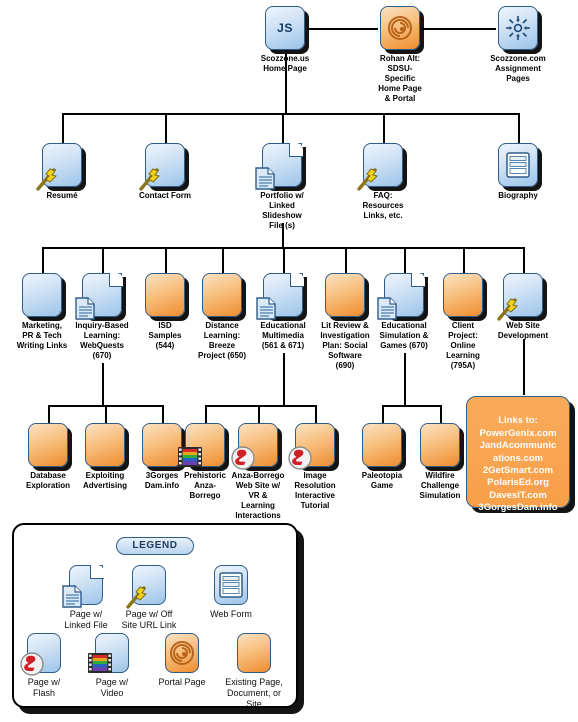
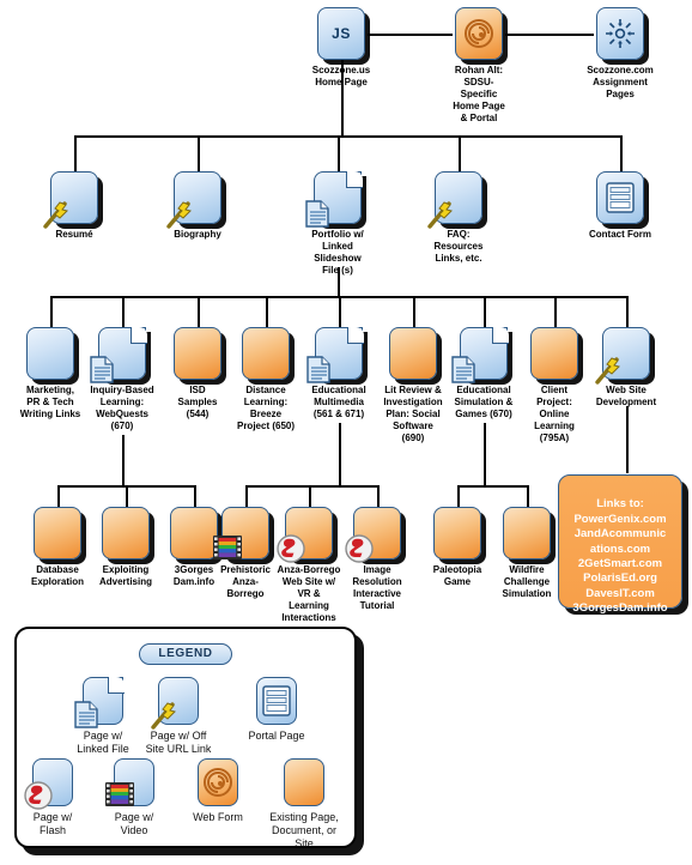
  JS
  Scozzone.us
  Home Page
  Rohan Alt:
  SDSU-
  Specific
  Home Page
  & Portal
  Scozzone.com
  Assignment
  Pages
  Resumé
- Contact Form
+ Biography
  Portfolio w/
  Linked
  Slideshow
  File (s)
  FAQ:
  Resources
  Links, etc.
- Biography
+ Contact Form
  Marketing,
  PR & Tech
  Writing Links
  Inquiry-Based
  Learning:
  WebQuests
  (670)
  ISD
  Samples
  (544)
  Distance
  Learning:
  Breeze
  Project (650)
  Educational
  Multimedia
  (561 & 671)
  Lit Review &
  Investigation
  Plan: Social
  Software
  (690)
  Educational
  Simulation &
  Games (670)
  Client
  Project:
  Online
  Learning
  (795A)
  Web Site
  Development
  Database
  Exploration
  Exploiting
  Advertising
  3Gorges
  Dam.info
  Prehistoric
  Anza-
  Borrego
  Anza-Borrego
  Web Site w/
  VR &
  Learning
  Interactions
  Image
  Resolution
  Interactive
  Tutorial
  Paleotopia
  Game
  Wildfire
  Challenge
  Simulation
  Links to:
  PowerGenix.com
  JandAcommunic
  ations.com
  2GetSmart.com
  PolarisEd.org
  DavesIT.com
  3GorgesDam.info
  LEGEND
  Page w/
  Linked File
  Page w/ Off
  Site URL Link
- Web Form
+ Portal Page
  Page w/
  Flash
  Page w/
  Video
- Portal Page
+ Web Form
  Existing Page,
  Document, or
  Site
